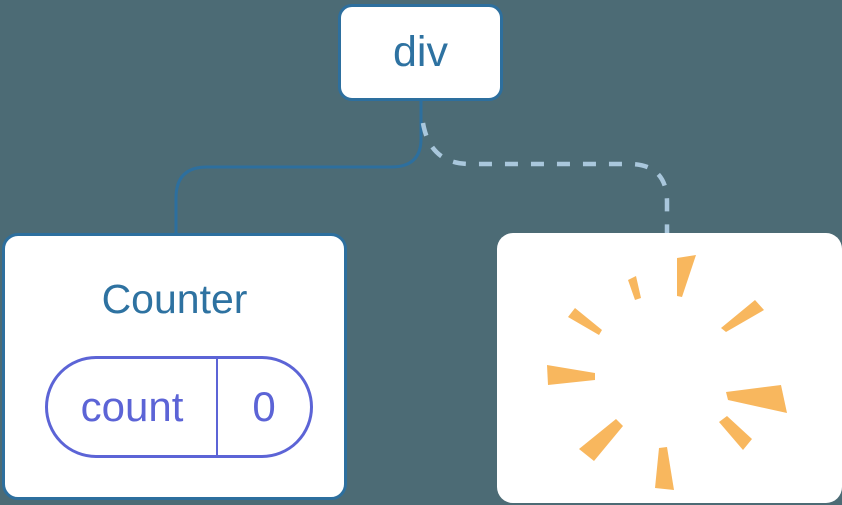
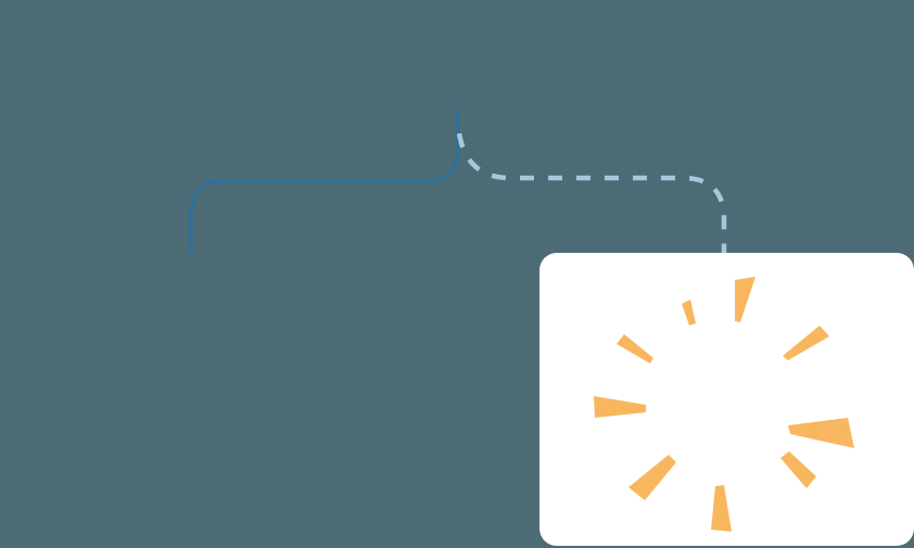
- div
- Counter
- count
- 0
